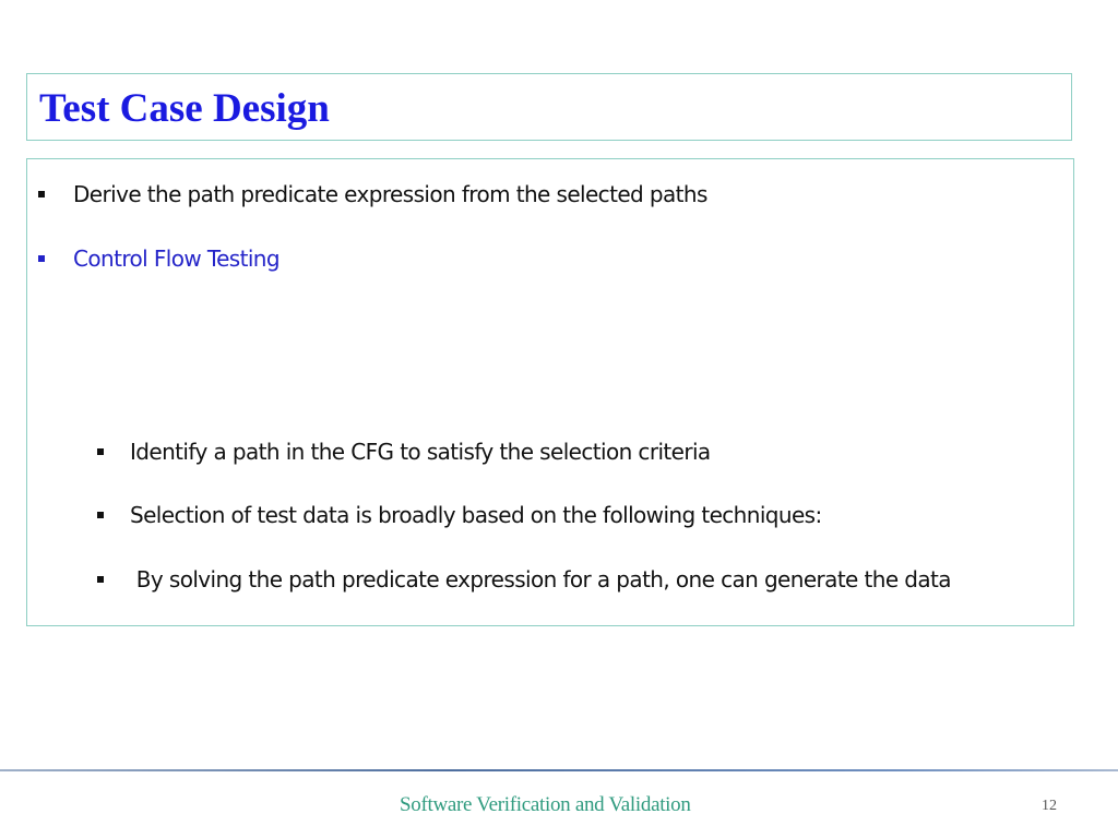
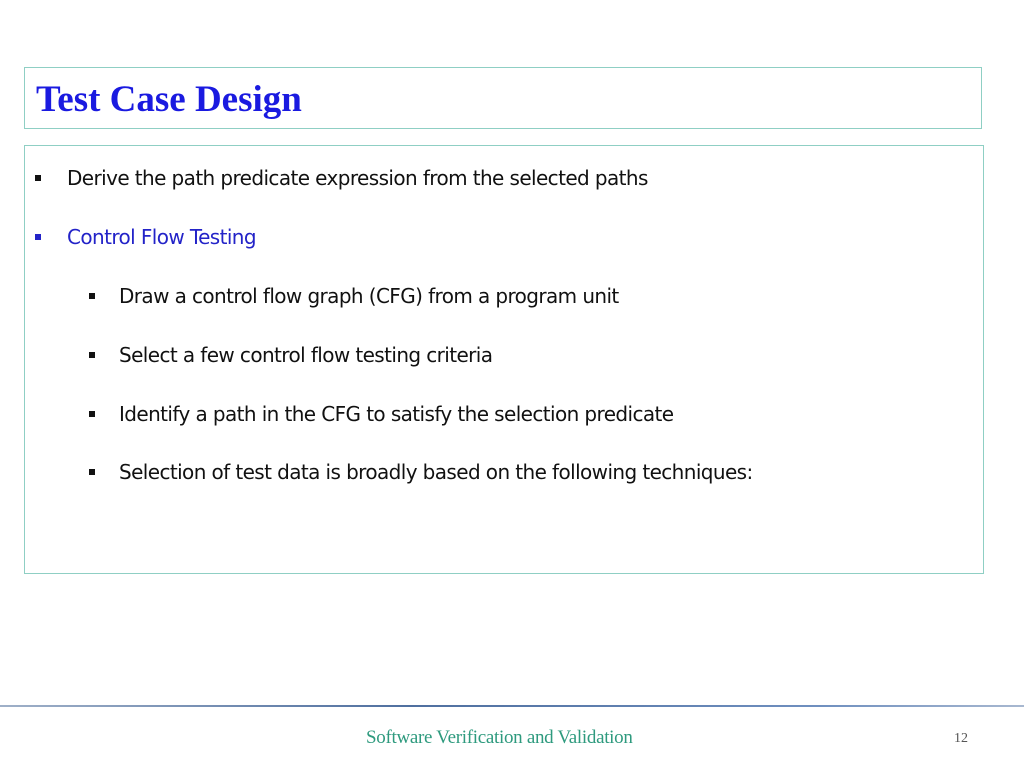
  Test Case Design
  Derive the path predicate expression from the selected paths
  Control Flow Testing
+ Draw a control flow graph (CFG) from a program unit
+ Select a few control flow testing criteria
- Identify a path in the CFG to satisfy the selection criteria
+ Identify a path in the CFG to satisfy the selection predicate
  Selection of test data is broadly based on the following techniques:
- By solving the path predicate expression for a path, one can generate the data
  Software Verification and Validation
  12
